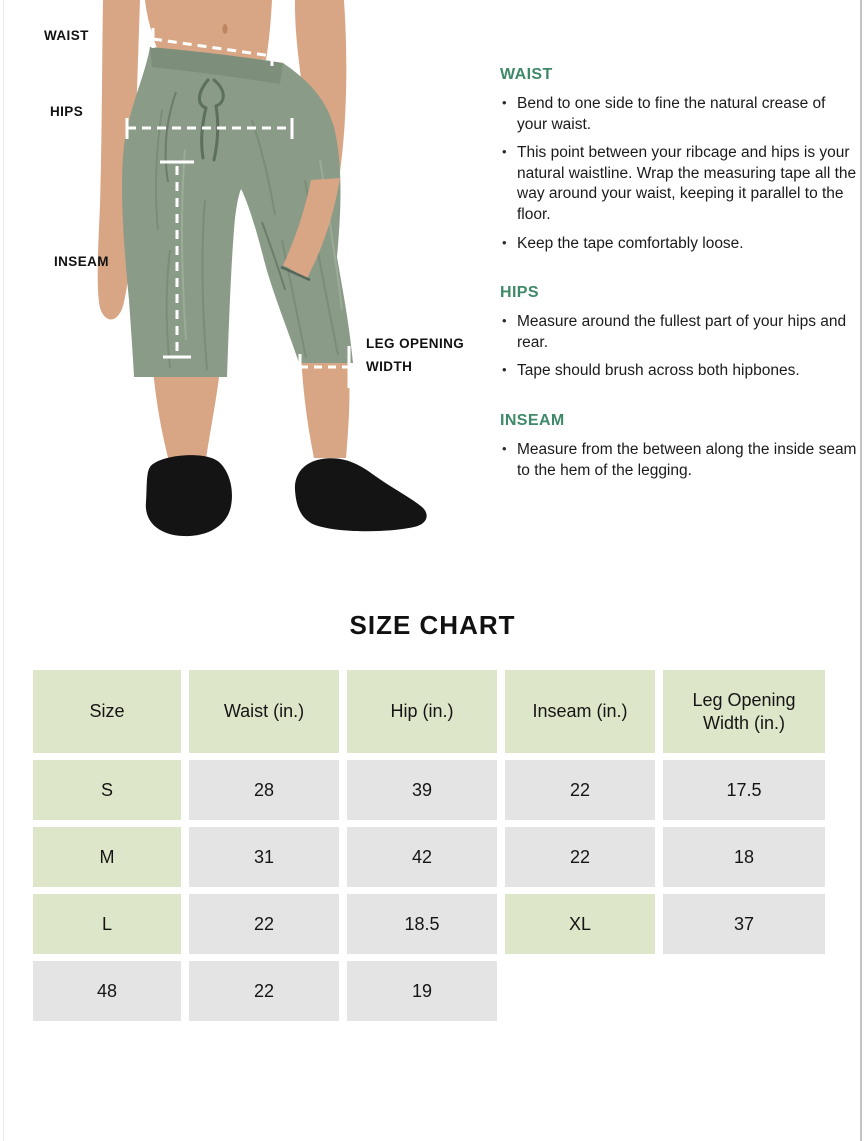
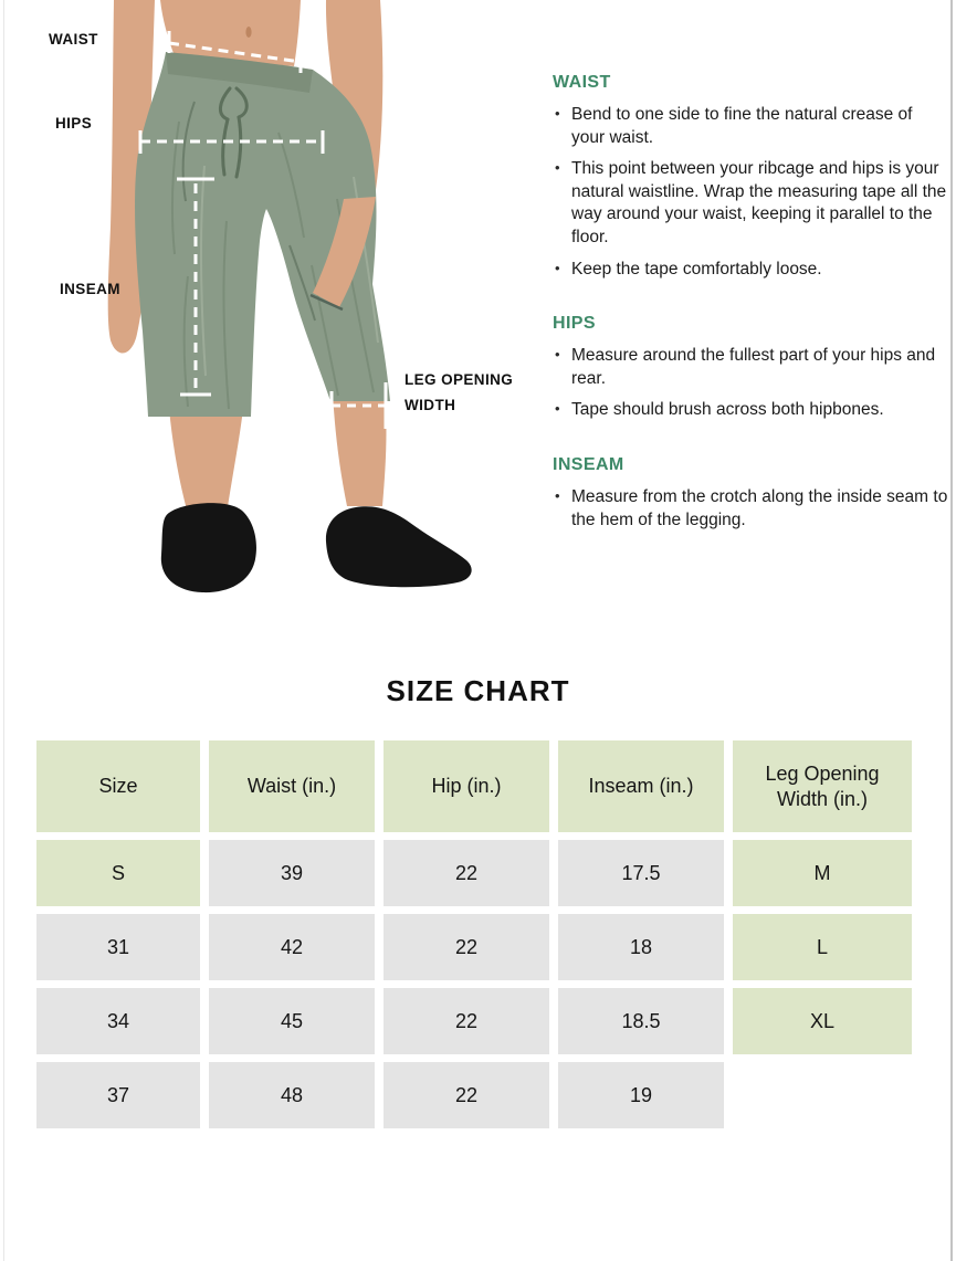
  WAIST
  HIPS
  INSEAM
  LEG OPENING WIDTH
  WAIST
  Bend to one side to fine the natural crease of your waist.
  This point between your ribcage and hips is your natural waistline. Wrap the measuring tape all the way around your waist, keeping it parallel to the floor.
  Keep the tape comfortably loose.
  HIPS
  Measure around the fullest part of your hips and rear.
  Tape should brush across both hipbones.
  INSEAM
- Measure from the between along the inside seam to the hem of the legging.
+ Measure from the crotch along the inside seam to the hem of the legging.
  SIZE CHART
  Size
  Waist (in.)
  Hip (in.)
  Inseam (in.)
  Leg Opening Width (in.)
  S
- 28
  39
  22
  17.5
  M
  31
  42
  22
  18
  L
+ 34
+ 45
  22
  18.5
  XL
  37
  48
  22
  19
